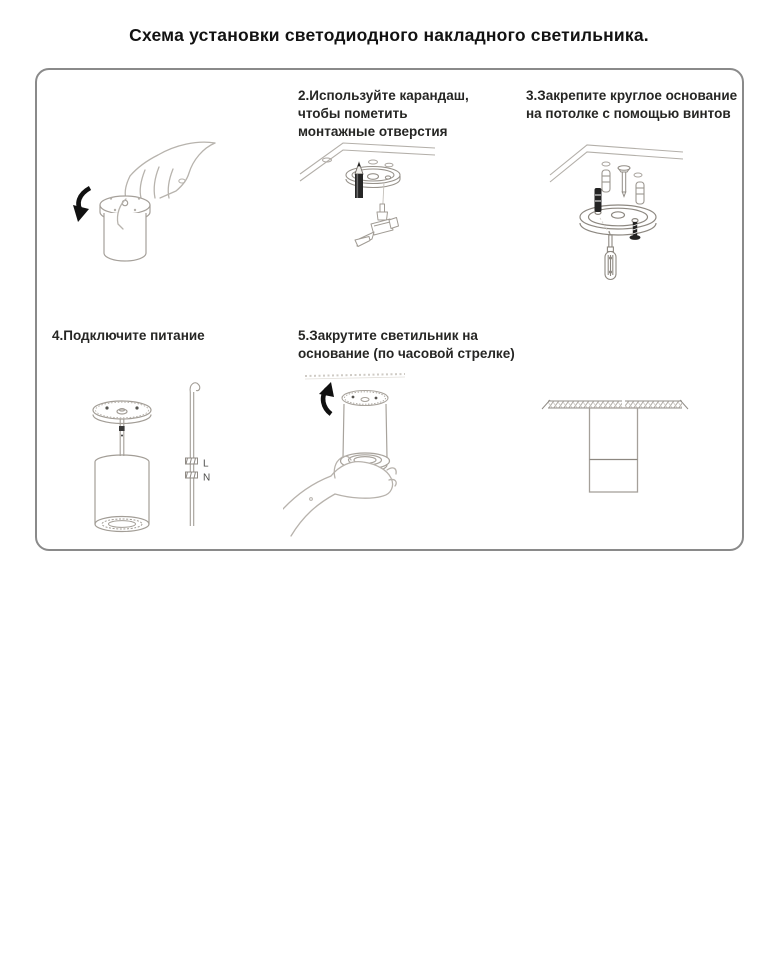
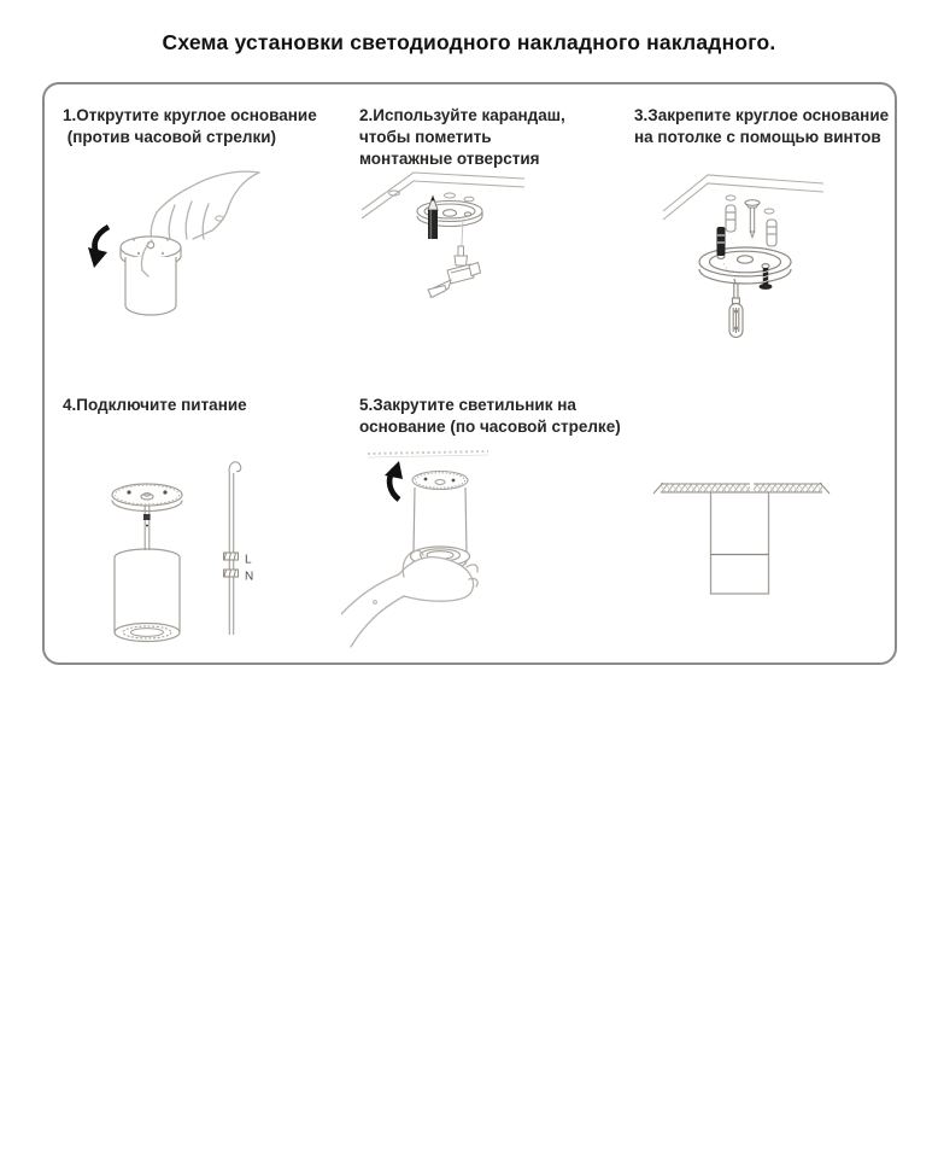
- Схема установки светодиодного накладного светильника.
+ Схема установки светодиодного накладного накладного.
+ 1.Открутите круглое основание
+ (против часовой стрелки)
  2.Используйте карандаш,
  чтобы пометить
  монтажные отверстия
  3.Закрепите круглое основание
  на потолке с помощью винтов
  4.Подключите питание
  L
  N
  5.Закрутите светильник на
  основание (по часовой стрелке)
